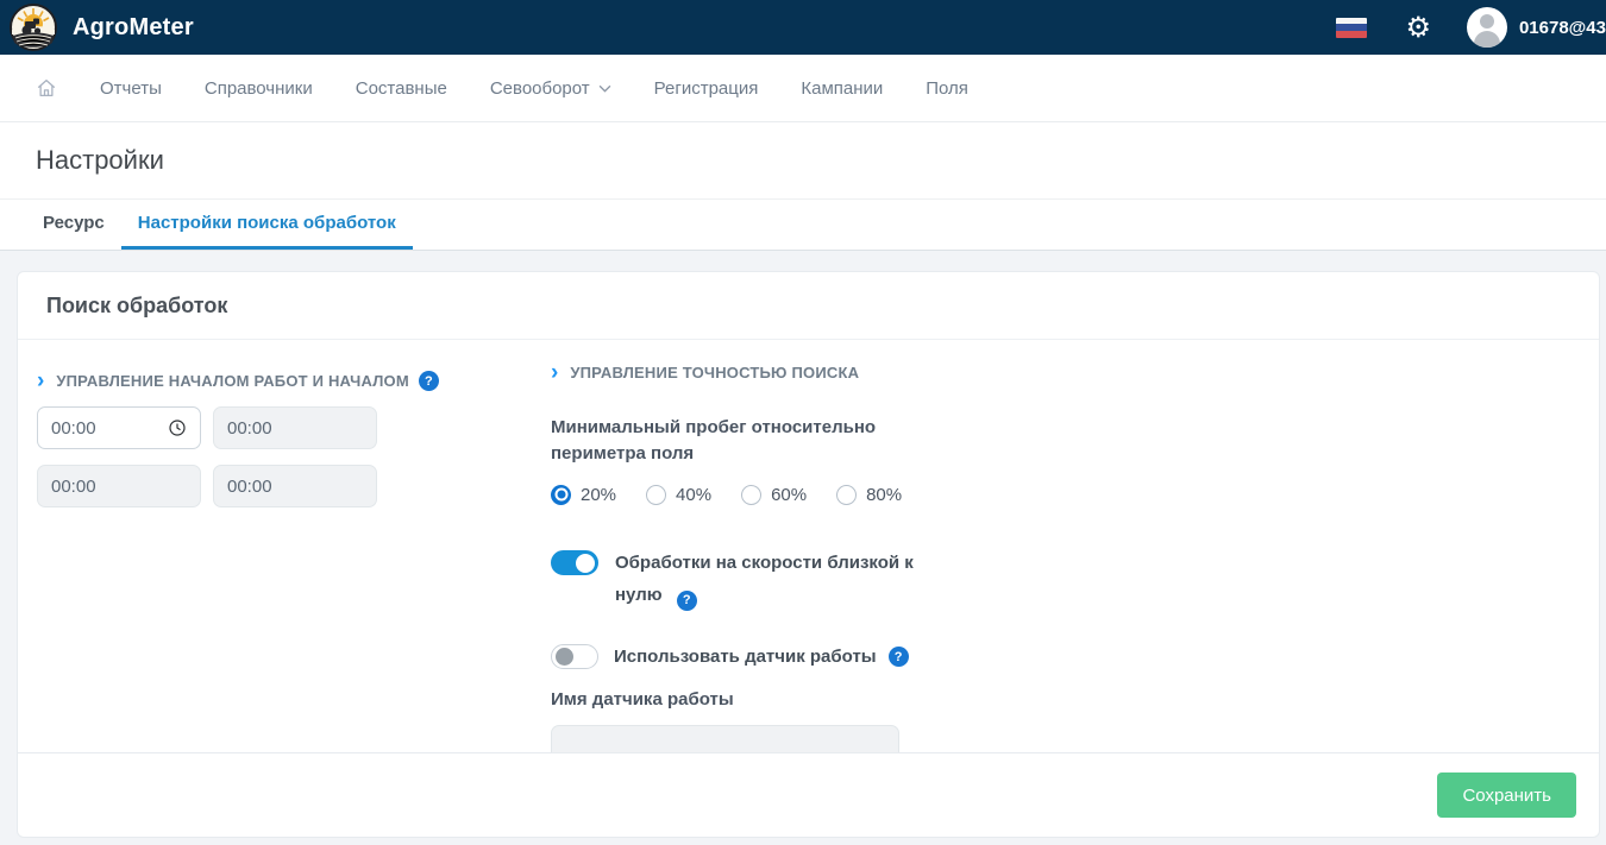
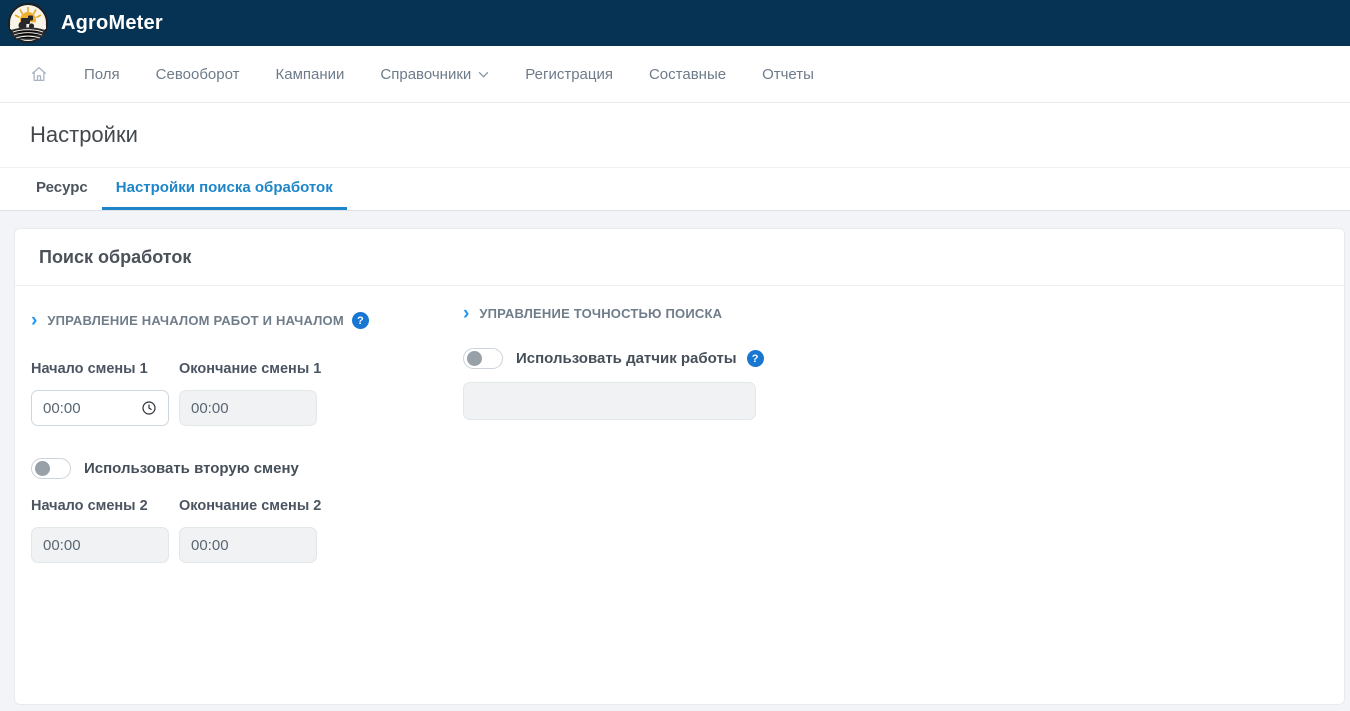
  AgroMeter
- ⚙
- 01678@43
- Отчеты
+ Поля
- Справочники
+ Севооборот
- Составные
+ Кампании
- Севооборот
+ Справочники
  Регистрация
- Кампании
+ Составные
- Поля
+ Отчеты
  Настройки
  Ресурс
  Настройки поиска обработок
  Поиск обработок
  ›
  УПРАВЛЕНИЕ НАЧАЛОМ РАБОТ И НАЧАЛОМ
  ?
+ Начало смены 1
+ Окончание смены 1
  00:00
  00:00
+ Использовать вторую смену
+ Начало смены 2
+ Окончание смены 2
  00:00
  00:00
  ›
  УПРАВЛЕНИЕ ТОЧНОСТЬЮ ПОИСКА
- Минимальный пробег относительно периметра поля
- 20%
- 40%
- 60%
- 80%
- Обработки на скорости близкой к нулю ?
  Использовать датчик работы
  ?
- Имя датчика работы
- Сохранить
